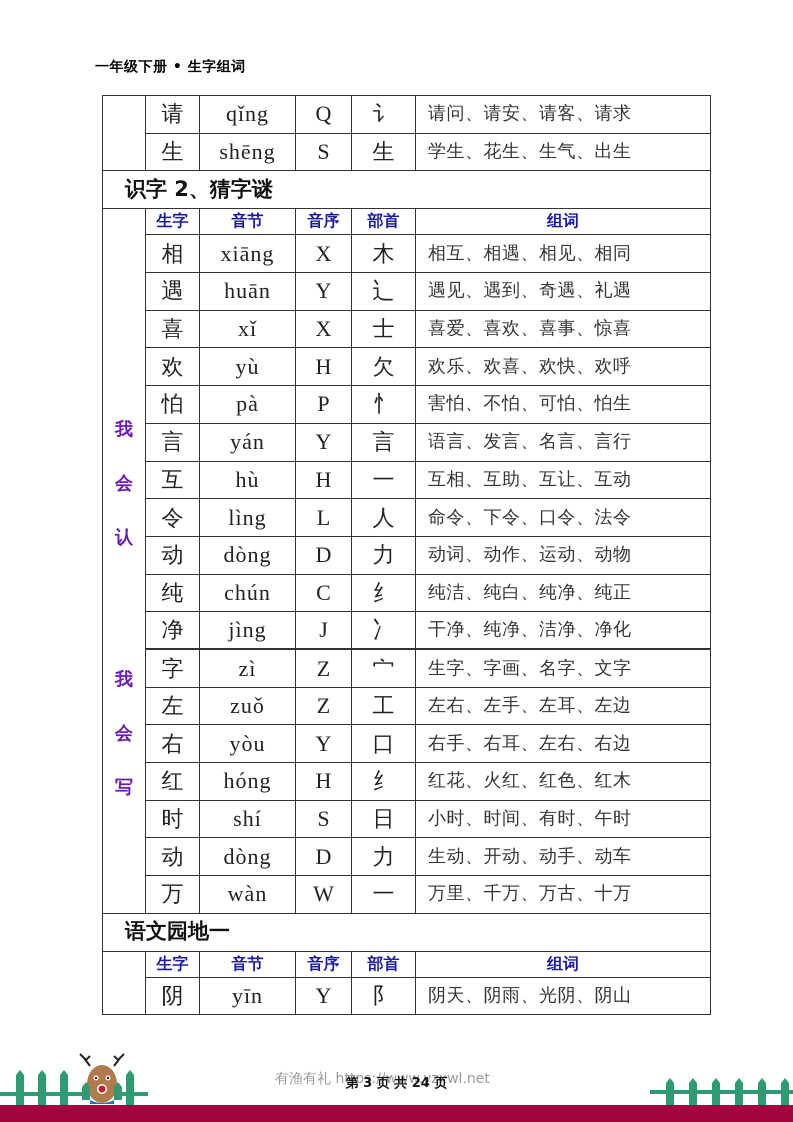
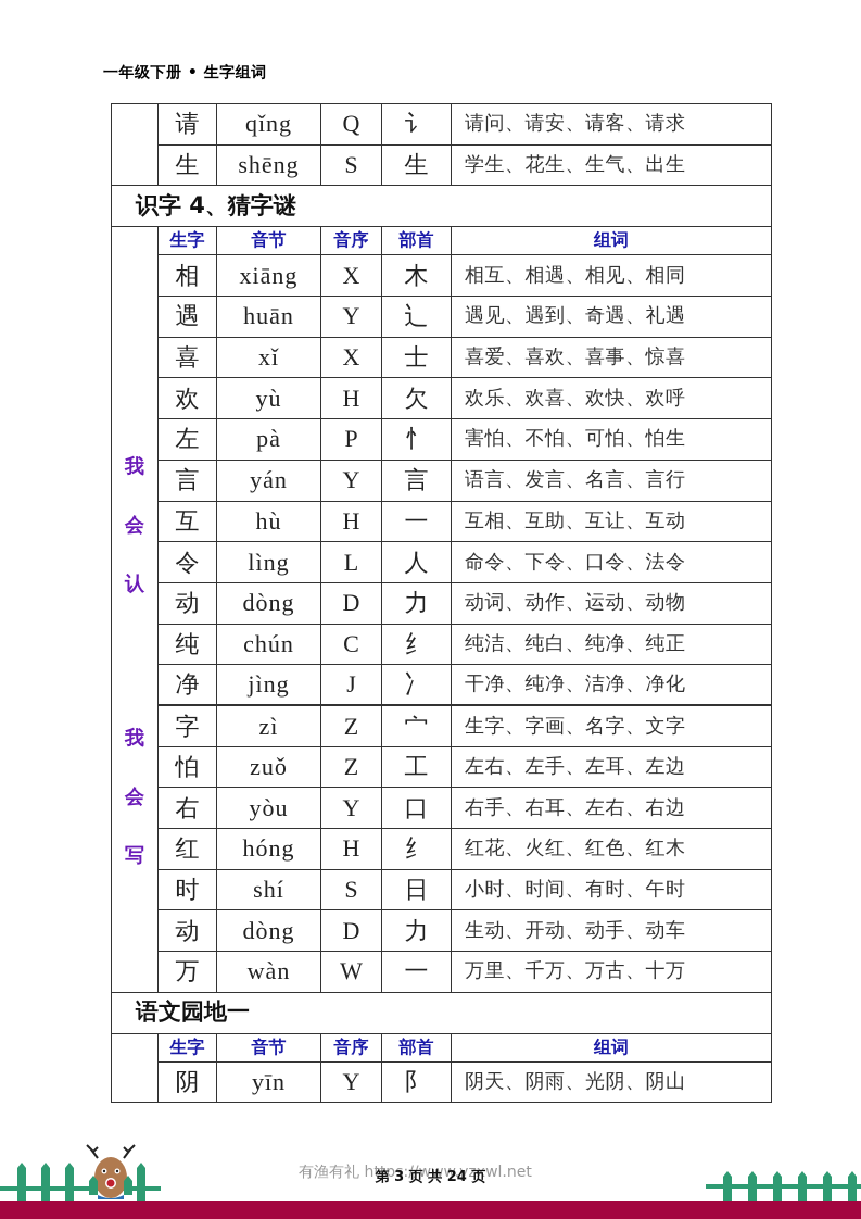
  一年级下册 • 生字组词
  	请	qǐng	Q	讠	请问、请安、请客、请求
  生	shēng	S	生	学生、花生、生气、出生
- 识字 2、猜字谜
+ 识字 4、猜字谜
  我 会 认 我 会 写	生字	音节	音序	部首	组词
  相	xiāng	X	木	相互、相遇、相见、相同
  遇	huān	Y	辶	遇见、遇到、奇遇、礼遇
  喜	xǐ	X	士	喜爱、喜欢、喜事、惊喜
  欢	yù	H	欠	欢乐、欢喜、欢快、欢呼
- 怕	pà	P	忄	害怕、不怕、可怕、怕生
+ 左	pà	P	忄	害怕、不怕、可怕、怕生
  言	yán	Y	言	语言、发言、名言、言行
  互	hù	H	一	互相、互助、互让、互动
  令	lìng	L	人	命令、下令、口令、法令
  动	dòng	D	力	动词、动作、运动、动物
  纯	chún	C	纟	纯洁、纯白、纯净、纯正
  净	jìng	J	冫	干净、纯净、洁净、净化
  字	zì	Z	宀	生字、字画、名字、文字
- 左	zuǒ	Z	工	左右、左手、左耳、左边
+ 怕	zuǒ	Z	工	左右、左手、左耳、左边
  右	yòu	Y	口	右手、右耳、左右、右边
  红	hóng	H	纟	红花、火红、红色、红木
  时	shí	S	日	小时、时间、有时、午时
  动	dòng	D	力	生动、开动、动手、动车
  万	wàn	W	一	万里、千万、万古、十万
  语文园地一
  	生字	音节	音序	部首	组词
  阴	yīn	Y	阝	阴天、阴雨、光阴、阴山
  有渔有礼 https://www.yzxwl.net
  第 3 页 共 24 页
